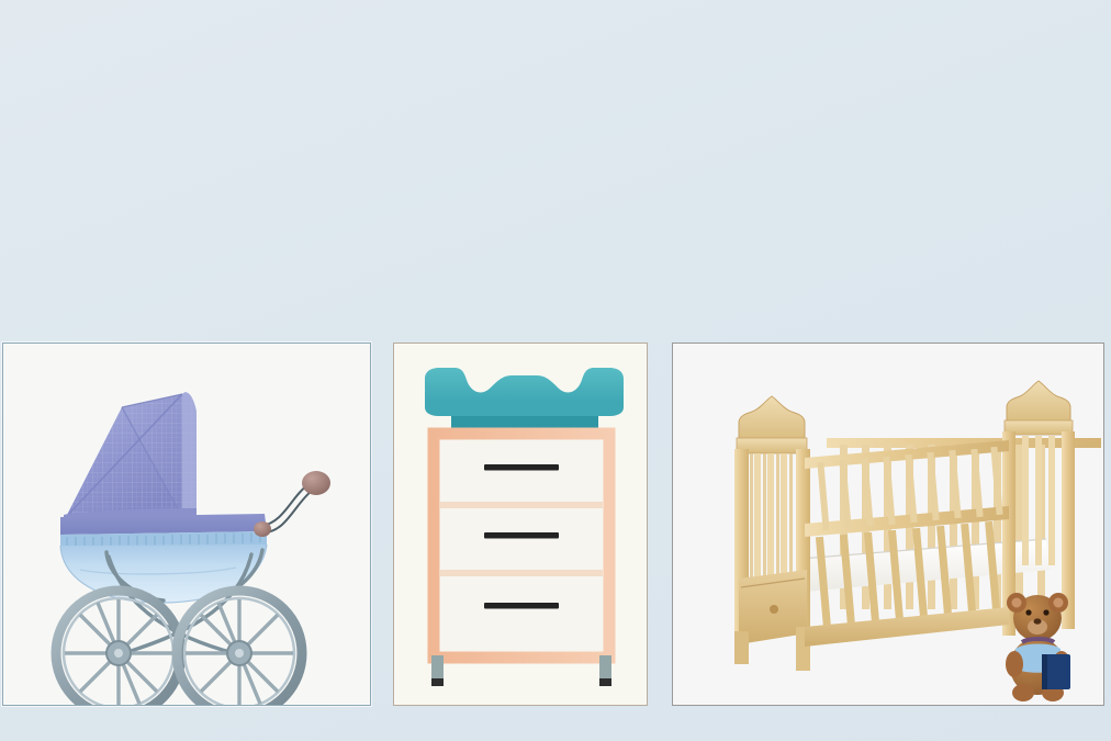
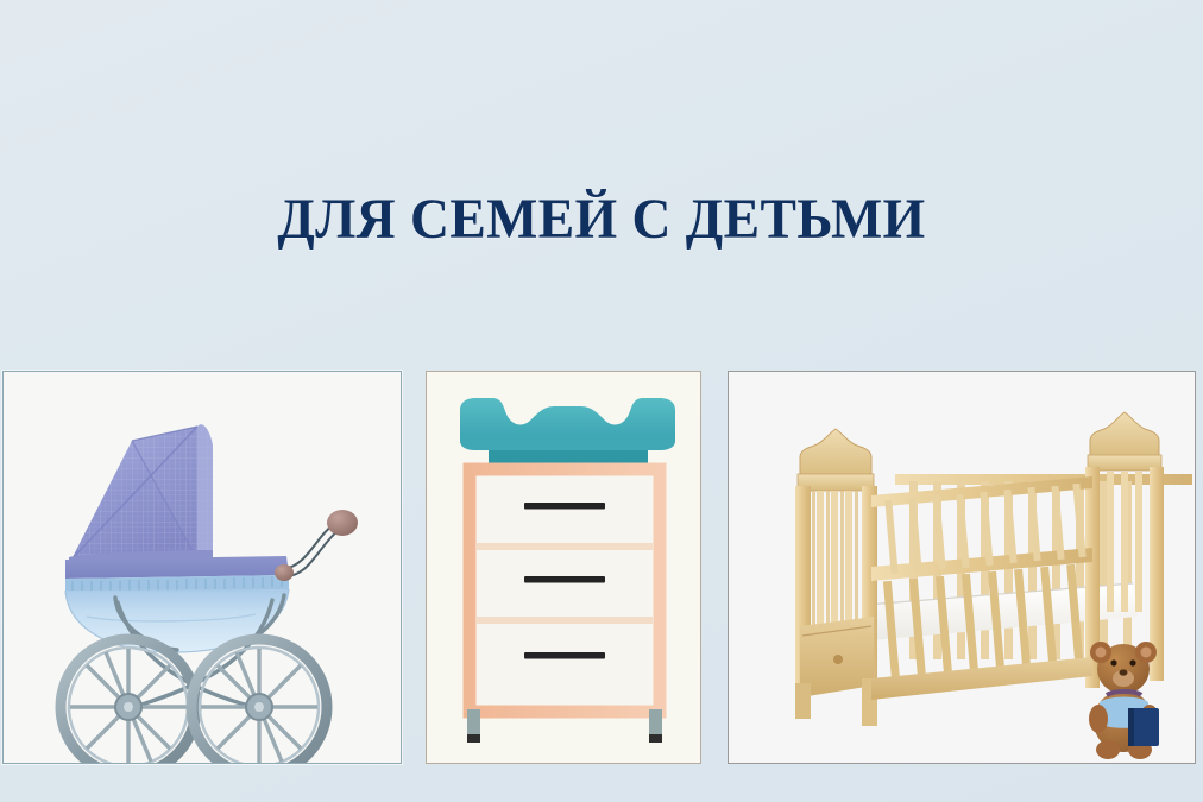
+ ДЛЯ СЕМЕЙ С ДЕТЬМИ
